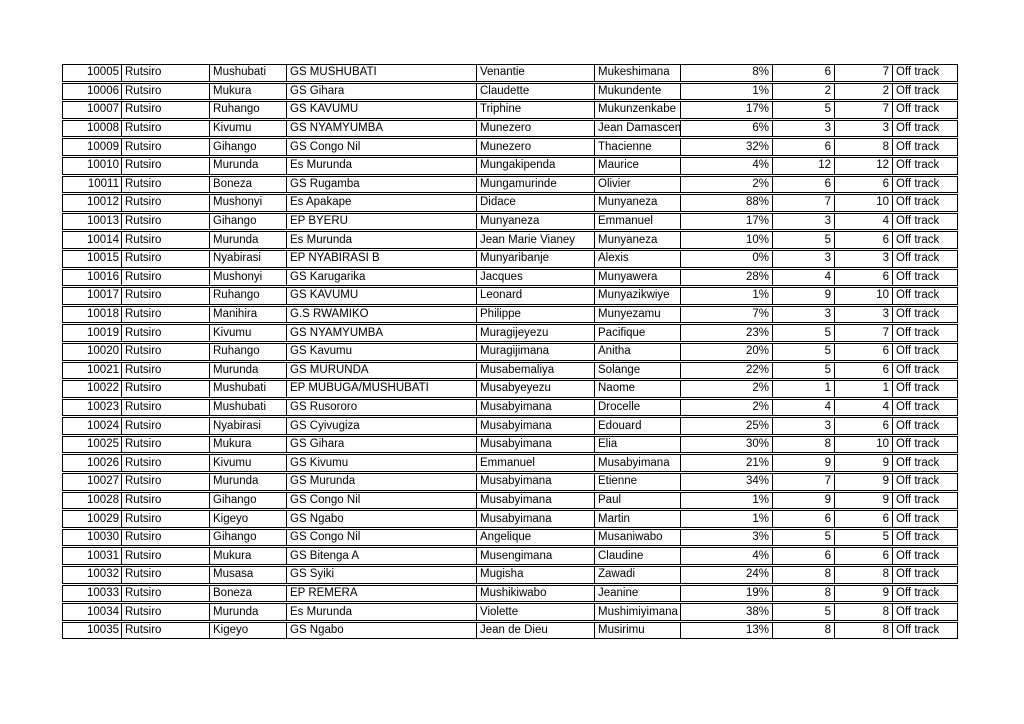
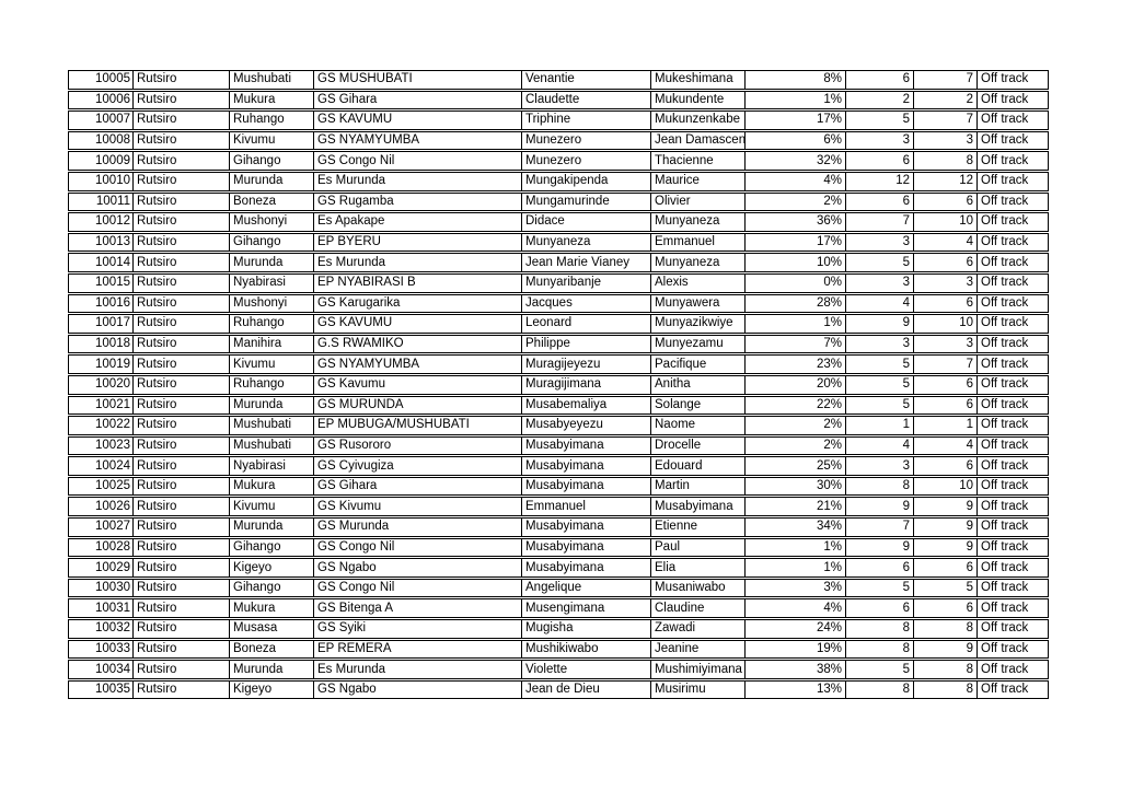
  10005
  Rutsiro
  Mushubati
  GS MUSHUBATI
  Venantie
  Mukeshimana
  8%
  6
  7
  Off track
  10006
  Rutsiro
  Mukura
  GS Gihara
  Claudette
  Mukundente
  1%
  2
  2
  Off track
  10007
  Rutsiro
  Ruhango
  GS KAVUMU
  Triphine
  Mukunzenkabe
  17%
  5
  7
  Off track
  10008
  Rutsiro
  Kivumu
  GS NYAMYUMBA
  Munezero
  Jean Damascen
  6%
  3
  3
  Off track
  10009
  Rutsiro
  Gihango
  GS Congo Nil
  Munezero
  Thacienne
  32%
  6
  8
  Off track
  10010
  Rutsiro
  Murunda
  Es Murunda
  Mungakipenda
  Maurice
  4%
  12
  12
  Off track
  10011
  Rutsiro
  Boneza
  GS Rugamba
  Mungamurinde
  Olivier
  2%
  6
  6
  Off track
  10012
  Rutsiro
  Mushonyi
  Es Apakape
  Didace
  Munyaneza
- 88%
+ 36%
  7
  10
  Off track
  10013
  Rutsiro
  Gihango
  EP BYERU
  Munyaneza
  Emmanuel
  17%
  3
  4
  Off track
  10014
  Rutsiro
  Murunda
  Es Murunda
  Jean Marie Vianey
  Munyaneza
  10%
  5
  6
  Off track
  10015
  Rutsiro
  Nyabirasi
  EP NYABIRASI B
  Munyaribanje
  Alexis
  0%
  3
  3
  Off track
  10016
  Rutsiro
  Mushonyi
  GS Karugarika
  Jacques
  Munyawera
  28%
  4
  6
  Off track
  10017
  Rutsiro
  Ruhango
  GS KAVUMU
  Leonard
  Munyazikwiye
  1%
  9
  10
  Off track
  10018
  Rutsiro
  Manihira
  G.S RWAMIKO
  Philippe
  Munyezamu
  7%
  3
  3
  Off track
  10019
  Rutsiro
  Kivumu
  GS NYAMYUMBA
  Muragijeyezu
  Pacifique
  23%
  5
  7
  Off track
  10020
  Rutsiro
  Ruhango
  GS Kavumu
  Muragijimana
  Anitha
  20%
  5
  6
  Off track
  10021
  Rutsiro
  Murunda
  GS MURUNDA
  Musabemaliya
  Solange
  22%
  5
  6
  Off track
  10022
  Rutsiro
  Mushubati
  EP MUBUGA/MUSHUBATI
  Musabyeyezu
  Naome
  2%
  1
  1
  Off track
  10023
  Rutsiro
  Mushubati
  GS Rusororo
  Musabyimana
  Drocelle
  2%
  4
  4
  Off track
  10024
  Rutsiro
  Nyabirasi
  GS Cyivugiza
  Musabyimana
  Edouard
  25%
  3
  6
  Off track
  10025
  Rutsiro
  Mukura
  GS Gihara
  Musabyimana
- Elia
+ Martin
  30%
  8
  10
  Off track
  10026
  Rutsiro
  Kivumu
  GS Kivumu
  Emmanuel
  Musabyimana
  21%
  9
  9
  Off track
  10027
  Rutsiro
  Murunda
  GS Murunda
  Musabyimana
  Etienne
  34%
  7
  9
  Off track
  10028
  Rutsiro
  Gihango
  GS Congo Nil
  Musabyimana
  Paul
  1%
  9
  9
  Off track
  10029
  Rutsiro
  Kigeyo
  GS Ngabo
  Musabyimana
- Martin
+ Elia
  1%
  6
  6
  Off track
  10030
  Rutsiro
  Gihango
  GS Congo Nil
  Angelique
  Musaniwabo
  3%
  5
  5
  Off track
  10031
  Rutsiro
  Mukura
  GS Bitenga A
  Musengimana
  Claudine
  4%
  6
  6
  Off track
  10032
  Rutsiro
  Musasa
  GS Syiki
  Mugisha
  Zawadi
  24%
  8
  8
  Off track
  10033
  Rutsiro
  Boneza
  EP REMERA
  Mushikiwabo
  Jeanine
  19%
  8
  9
  Off track
  10034
  Rutsiro
  Murunda
  Es Murunda
  Violette
  Mushimiyimana
  38%
  5
  8
  Off track
  10035
  Rutsiro
  Kigeyo
  GS Ngabo
  Jean de Dieu
  Musirimu
  13%
  8
  8
  Off track
